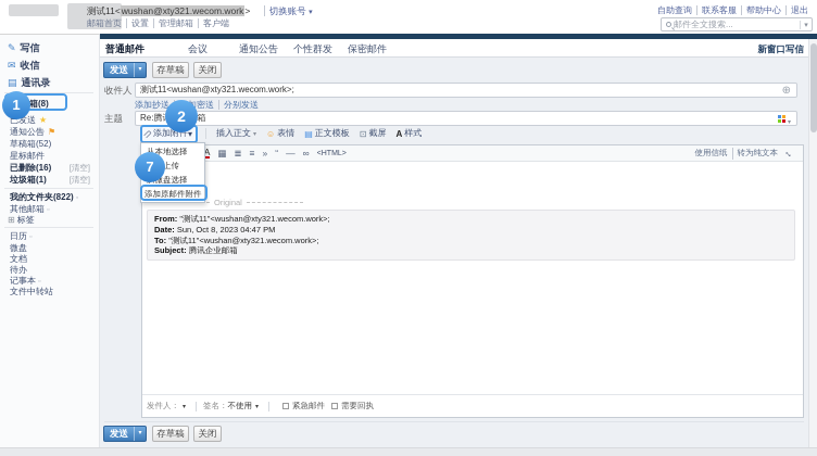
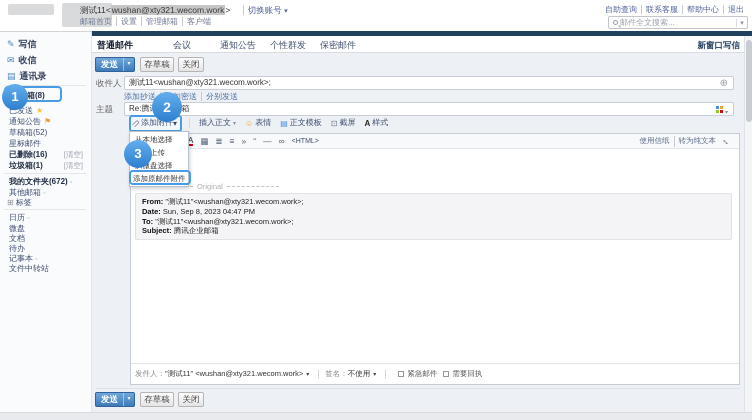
  测试11<wushan@xty321.wecom.work> 切换账号
  邮箱首页 设置 管理邮箱 客户端
  自助查询 联系客服 帮助中心 退出
  邮件全文搜索...
  普通邮件
  会议
  通知公告
  个性群发
  保密邮件
  新窗口写信
  ✎ 写信
  ✉ 收信
  ▤ 通讯录
  已发送 ★
  通知公告 ⚑
  草稿箱(52)
  星标邮件
  已删除(16)
  [清空]
  垃圾箱(1)
  [清空]
- 我的文件夹(822)
+ 我的文件夹(672)
  其他邮箱
  ⊞ 标签
  微盘
  文档
  待办
  记事本
  文件中转站
  发送
  存草稿
  关闭
  收件人
  测试11<wushan@xty321.wecom.work>;
  ⊕
  添加抄送 密送 分别发送
  主题
  添加附件
  ▾
  插入正文
  ☺
  表情
  ▤
  正文模板
  ⊡
  截屏
  A
  样式
  A
  ▦
  ≣
  ≡
  »
  “
  —
  ∞
  使用信纸
  转为纯文本
  Original
  From: "测试11"<wushan@xty321.wecom.work>;
- Date: Sun, Oct 8, 2023 04:47 PM
+ Date: Sun, Sep 8, 2023 04:47 PM
  To: "测试11"<wushan@xty321.wecom.work>;
  Subject: 腾讯企业邮箱
  发件人：
+ "测试11" <wushan@xty321.wecom.work>
  签名：
  不使用
  紧急邮件
  需要回执
  发送
  存草稿
  关闭
  本地选择
  微盘选择
  添加原邮件附件
  1
  2
- 7
+ 3
